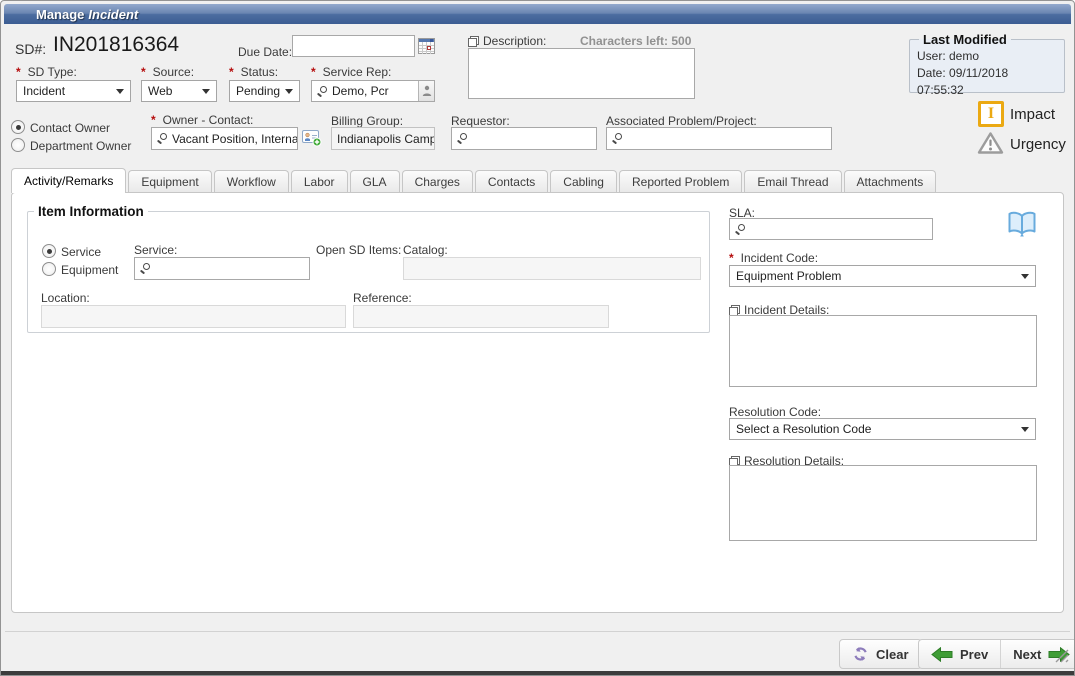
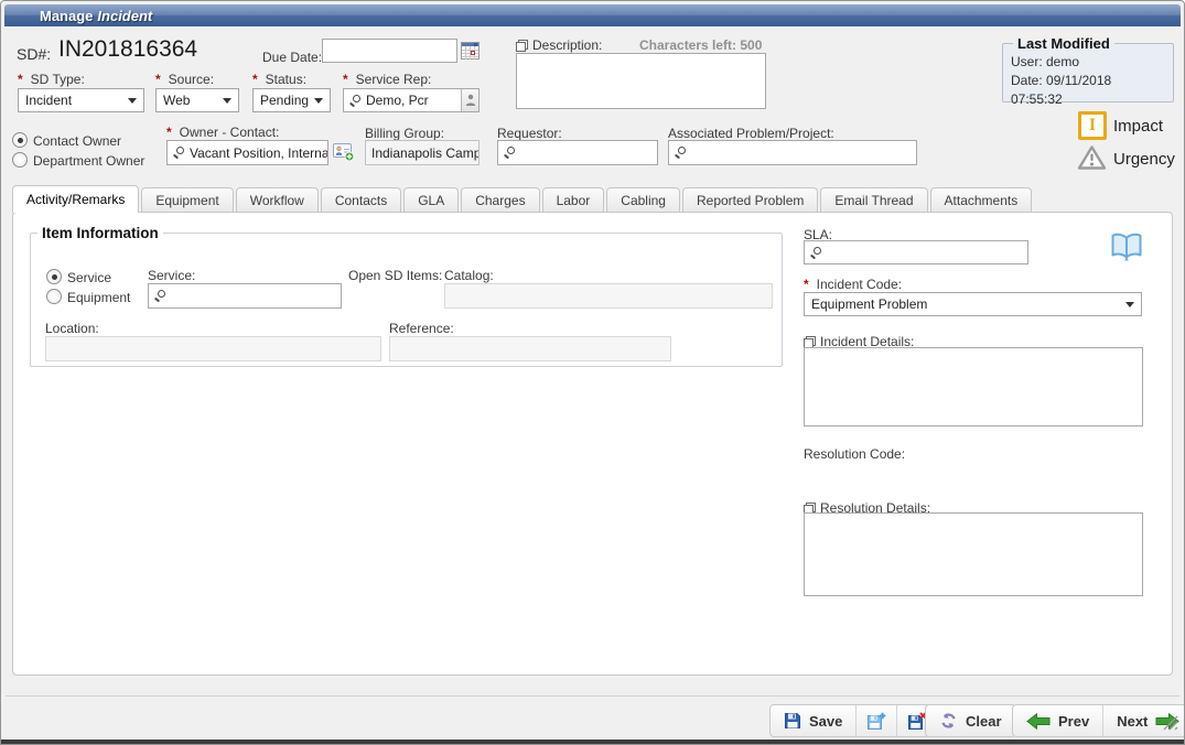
  Manage Incident
  SD#:
  IN201816364
  Due Date:
  Description:
  Characters left: 500
  Last Modified
  User: demo
  Date: 09/11/2018 07:55:32
  *
  SD Type:
  Incident
  *
  Source:
  Web
  *
  Status:
  Pending
  *
  Service Rep:
  Demo, Pcr
  Contact Owner
  Department Owner
  *
  Owner - Contact:
  Vacant Position, Interna
  Billing Group:
  Indianapolis Camp
  Requestor:
  Associated Problem/Project:
  I
  Impact
  Urgency
  Activity/Remarks
  Equipment
  Workflow
- Labor
+ Contacts
  GLA
  Charges
- Contacts
+ Labor
  Cabling
  Reported Problem
  Email Thread
  Attachments
  Item Information
  Service
  Equipment
  Service:
  Open SD Items:
  Catalog:
  Location:
  Reference:
  SLA:
  *
  Incident Code:
  Equipment Problem
  Incident Details:
  Resolution Code:
- Select a Resolution Code
  Resolution Details:
+ Save
  Clear
  Prev
  Next
